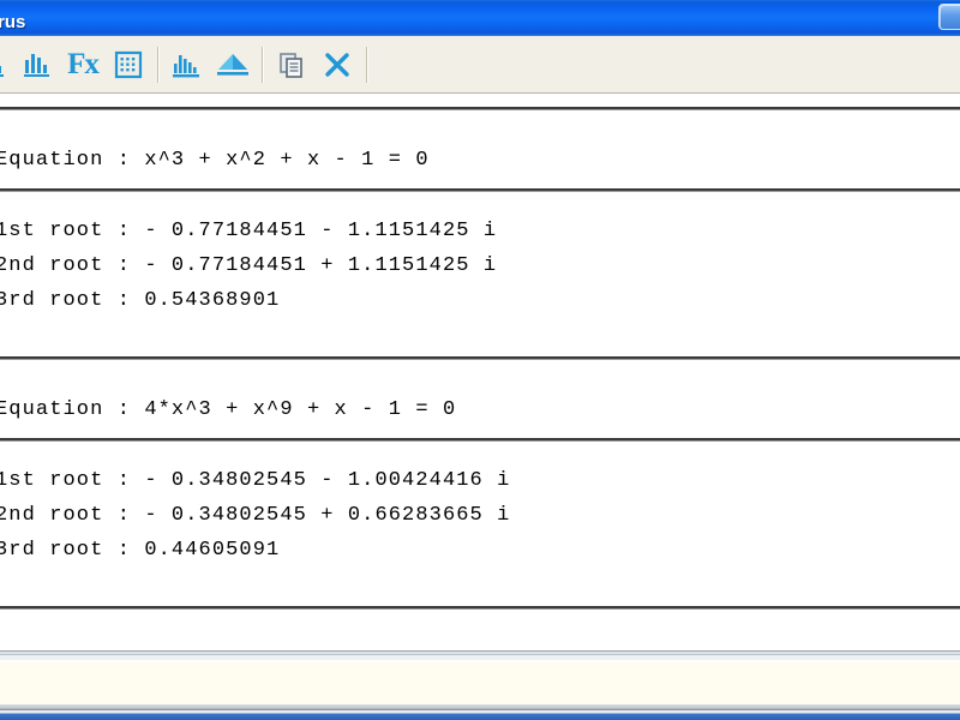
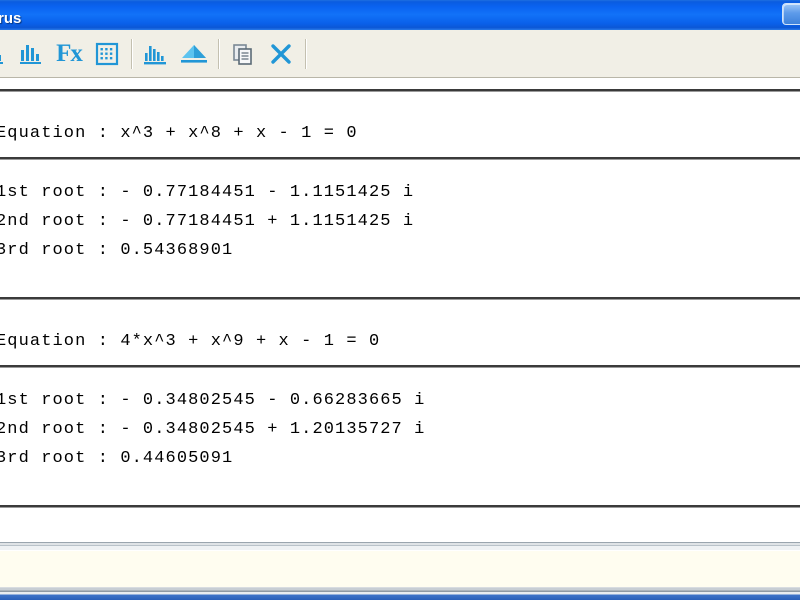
  rus
  Fx
- Equation : x^3 + x^2 + x - 1 = 0
+ Equation : x^3 + x^8 + x - 1 = 0
  1st root : - 0.77184451 - 1.1151425 i
  2nd root : - 0.77184451 + 1.1151425 i
  3rd root : 0.54368901
  Equation : 4*x^3 + x^9 + x - 1 = 0
- 1st root : - 0.34802545 - 1.00424416 i
+ 1st root : - 0.34802545 - 0.66283665 i
- 2nd root : - 0.34802545 + 0.66283665 i
+ 2nd root : - 0.34802545 + 1.20135727 i
  3rd root : 0.44605091
